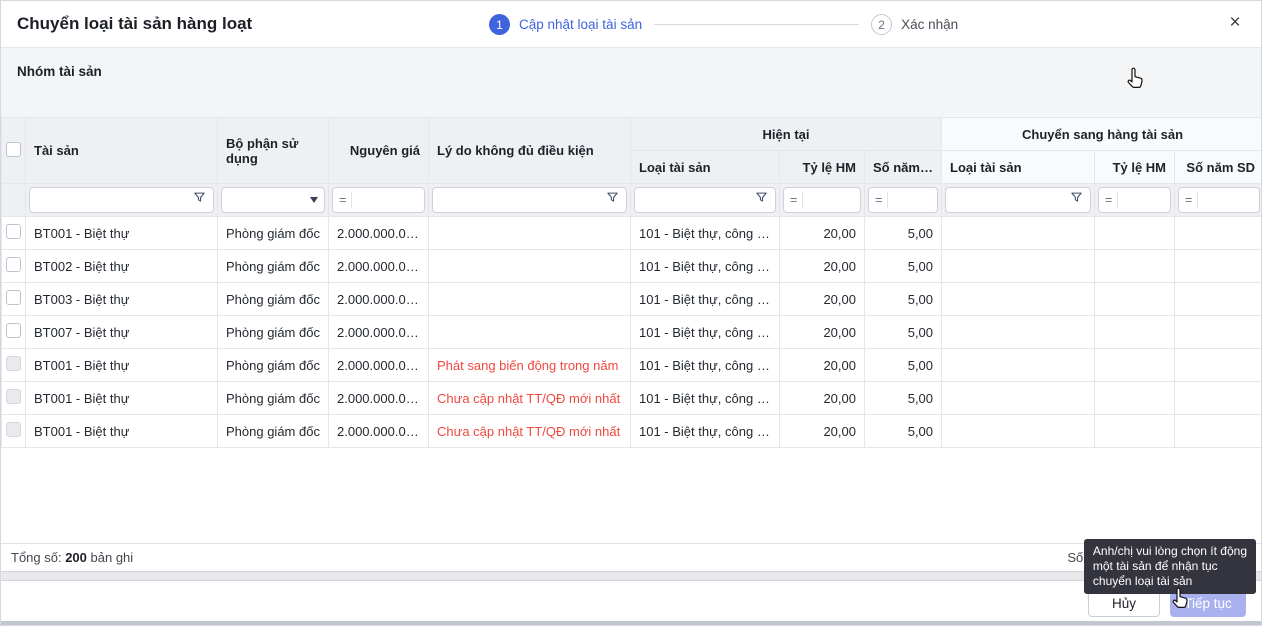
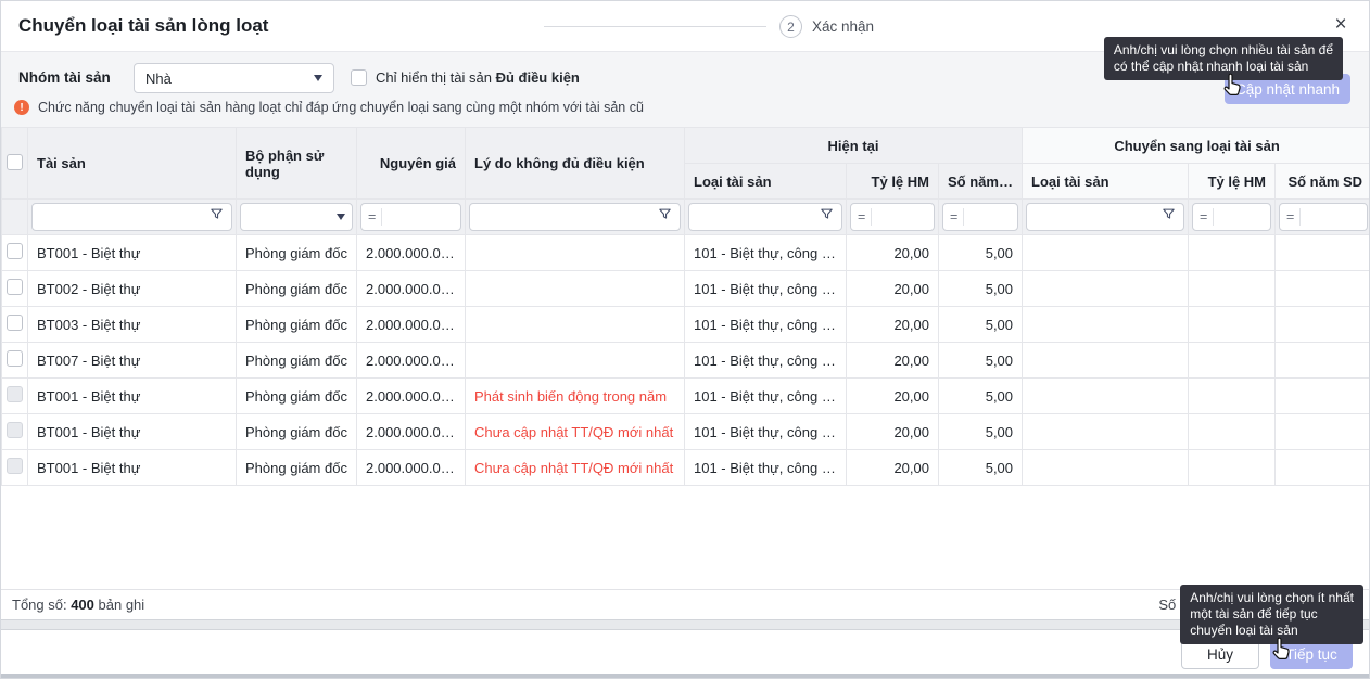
- Chuyển loại tài sản hàng loạt
+ Chuyển loại tài sản lòng loạt
- 1
- Cập nhật loại tài sản
  2
  Xác nhận
  ×
  Nhóm tài sản
+ Nhà
+ Chỉ hiển thị tài sản Đủ điều kiện
+ !
+ Chức năng chuyển loại tài sản hàng loạt chỉ đáp ứng chuyển loại sang cùng một nhóm với tài sản cũ
+ Cập nhật nhanh
+ Anh/chị vui lòng chọn nhiều tài sản để
+ có thể cập nhật nhanh loại tài sản
- 	Tài sản	Bộ phận sử dụng	Nguyên giá	Lý do không đủ điều kiện	Hiện tại	Chuyển sang hàng tài sản
+ 	Tài sản	Bộ phận sử dụng	Nguyên giá	Lý do không đủ điều kiện	Hiện tại	Chuyển sang loại tài sản
  Loại tài sản	Tỷ lệ HM	Số năm SD	Loại tài sản	Tỷ lệ HM	Số năm SD
  			=			=	=		=	=
  	BT001 - Biệt thự	Phòng giám đốc	2.000.000.000		101 - Biệt thự, công tr...	20,00	5,00
  	BT002 - Biệt thự	Phòng giám đốc	2.000.000.000		101 - Biệt thự, công tr...	20,00	5,00
  	BT003 - Biệt thự	Phòng giám đốc	2.000.000.000		101 - Biệt thự, công tr...	20,00	5,00
  	BT007 - Biệt thự	Phòng giám đốc	2.000.000.000		101 - Biệt thự, công tr...	20,00	5,00
- 	BT001 - Biệt thự	Phòng giám đốc	2.000.000.000	Phát sang biến động trong năm	101 - Biệt thự, công tr...	20,00	5,00
+ 	BT001 - Biệt thự	Phòng giám đốc	2.000.000.000	Phát sinh biến động trong năm	101 - Biệt thự, công tr...	20,00	5,00
  	BT001 - Biệt thự	Phòng giám đốc	2.000.000.000	Chưa cập nhật TT/QĐ mới nhất	101 - Biệt thự, công tr...	20,00	5,00
  	BT001 - Biệt thự	Phòng giám đốc	2.000.000.000	Chưa cập nhật TT/QĐ mới nhất	101 - Biệt thự, công tr...	20,00	5,00
- Tổng số: 200 bản ghi
+ Tổng số: 400 bản ghi
  Hủy
  Tiếp tục
- Anh/chị vui lòng chọn ít động
+ Anh/chị vui lòng chọn ít nhất
- một tài sản để nhận tục
+ một tài sản để tiếp tục
  chuyển loại tài sản
